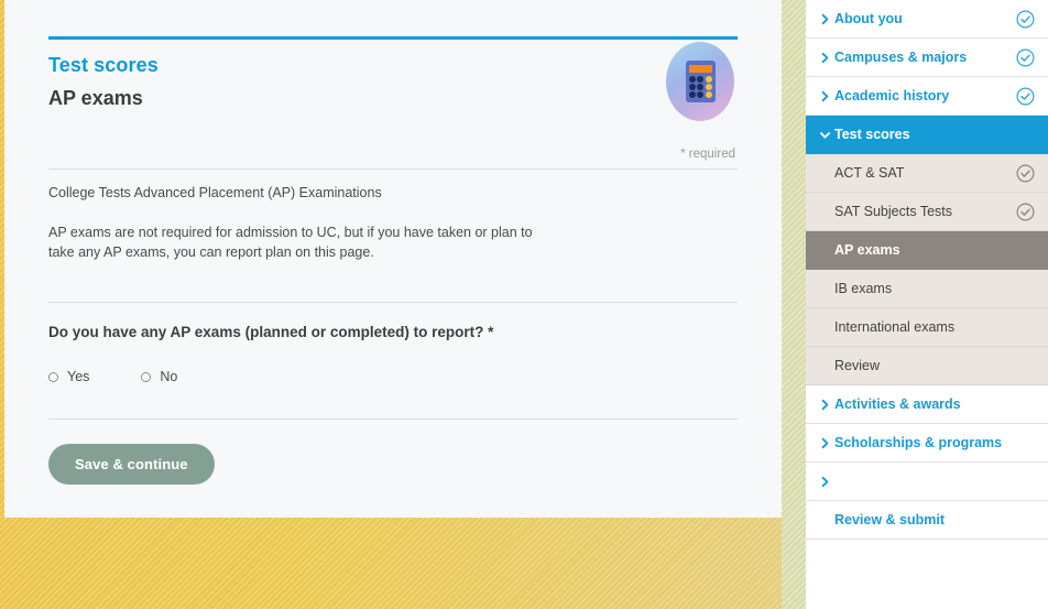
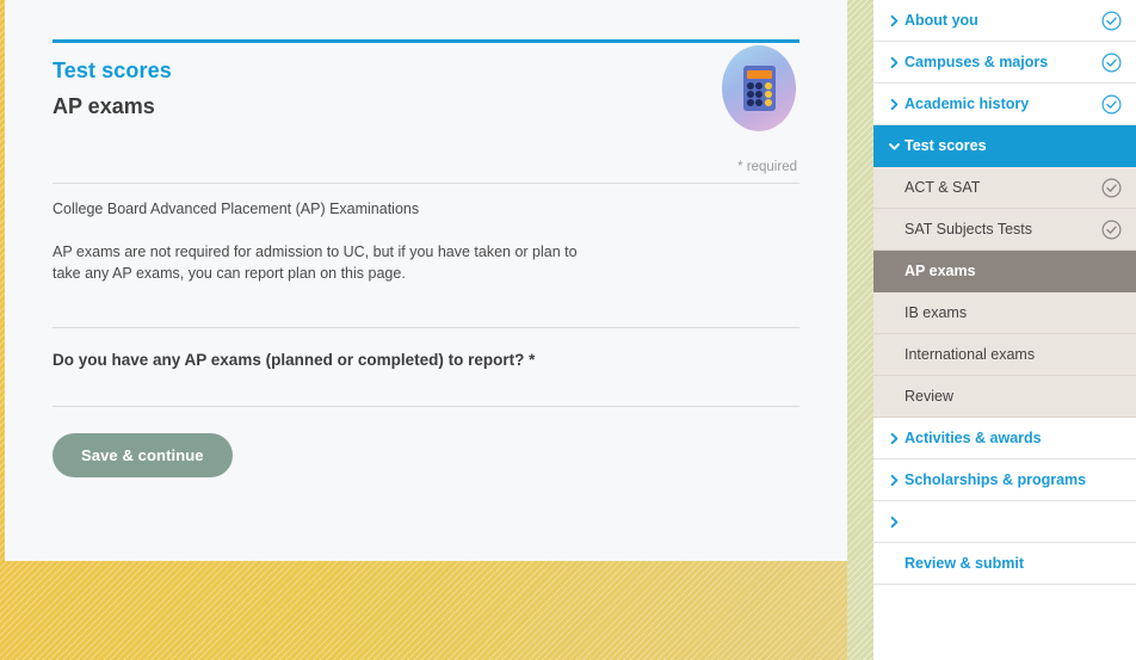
  Test scores
  AP exams
  * required
- College Tests Advanced Placement (AP) Examinations
+ College Board Advanced Placement (AP) Examinations
  AP exams are not required for admission to UC, but if you have taken or plan to take any AP exams, you can report plan on this page.
  Do you have any AP exams (planned or completed) to report? *
- Yes
- No
  Save & continue
  About you
  Campuses & majors
  Academic history
  Test scores
  ACT & SAT
  SAT Subjects Tests
  AP exams
  IB exams
  International exams
  Review
  Activities & awards
  Scholarships & programs
  Review & submit
